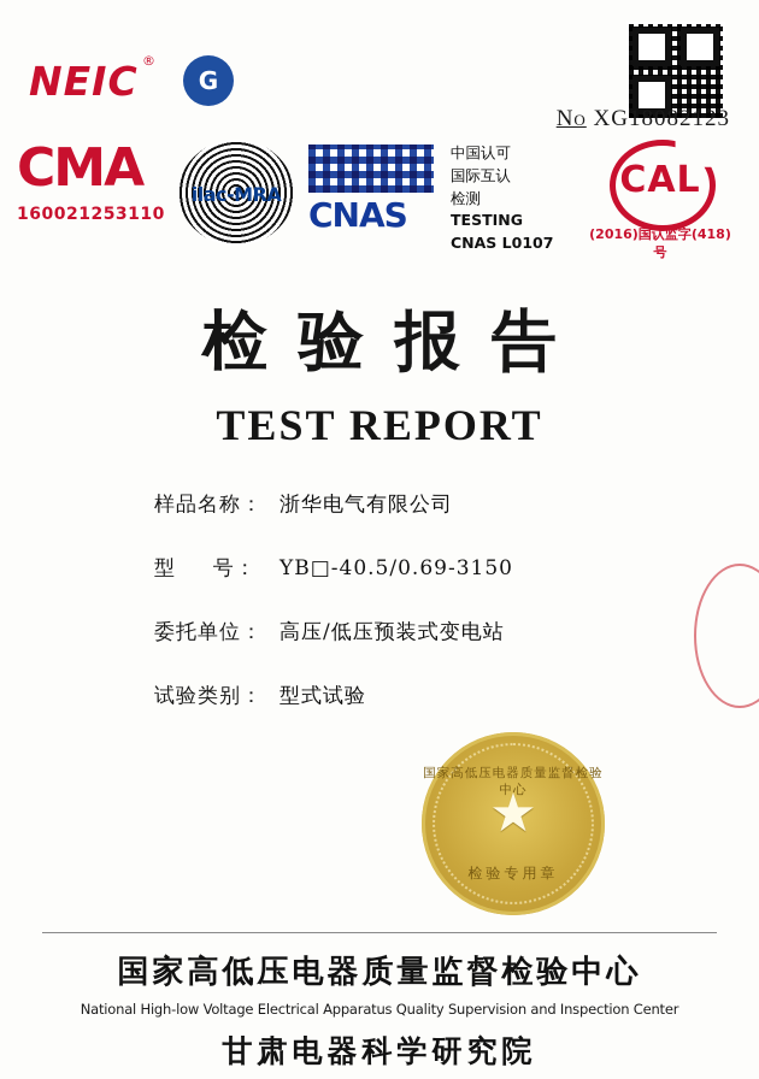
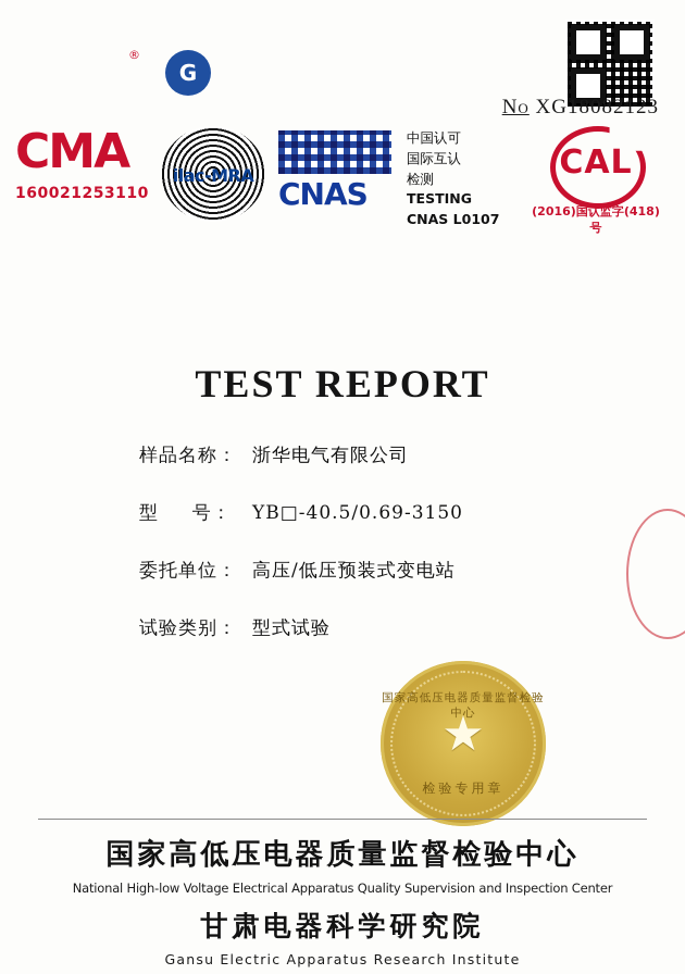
- NEIC
  ®
  G
  No XG18082123
  CMA
  160021253110
  ilac-MRA
  CNAS
  中国认可
  国际互认
  检测
  TESTING
  CNAS L0107
  CAL
  (2016)国认监字(418)号
- 检验报告
  TEST REPORT
  样品名称：
  浙华电气有限公司
  型 号：
  YB□-40.5/0.69-3150
  委托单位：
  高压/低压预装式变电站
  试验类别：
  型式试验
  国家高低压电器质量监督检验中心
  ★
  检验专用章
  国家高低压电器质量监督检验中心
  National High-low Voltage Electrical Apparatus Quality Supervision and Inspection Center
  甘肃电器科学研究院
+ Gansu Electric Apparatus Research Institute
